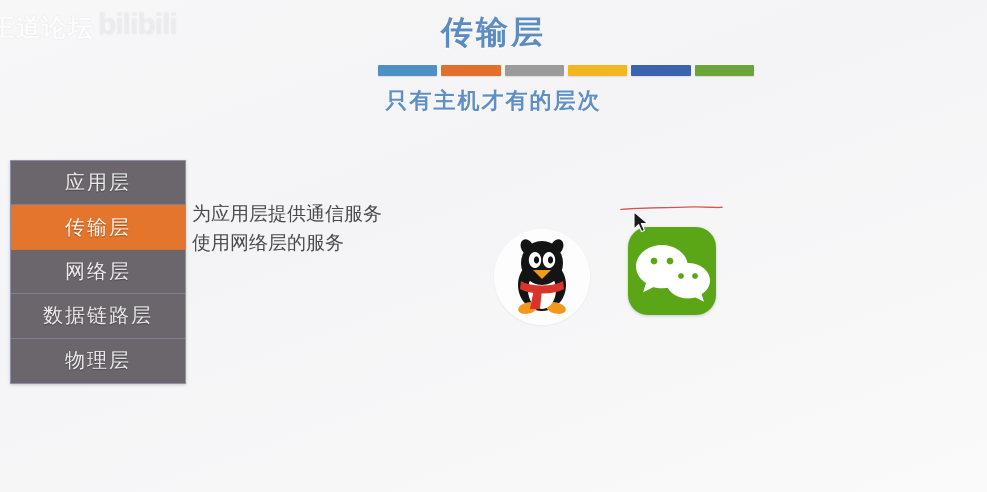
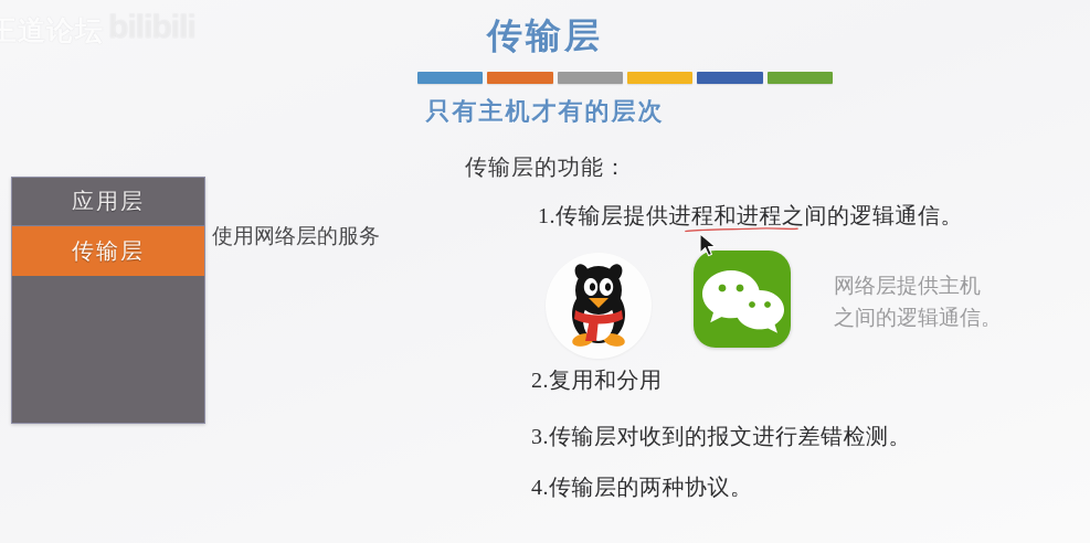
  传输层
  只有主机才有的层次
  应用层
  传输层
- 网络层
- 数据链路层
- 物理层
- 为应用层提供通信服务
  使用网络层的服务
+ 传输层的功能：
+ 1.传输层提供进程和进程之间的逻辑通信。
+ 2.复用和分用
+ 3.传输层对收到的报文进行差错检测。
+ 4.传输层的两种协议。
+ 网络层提供主机
+ 之间的逻辑通信。
